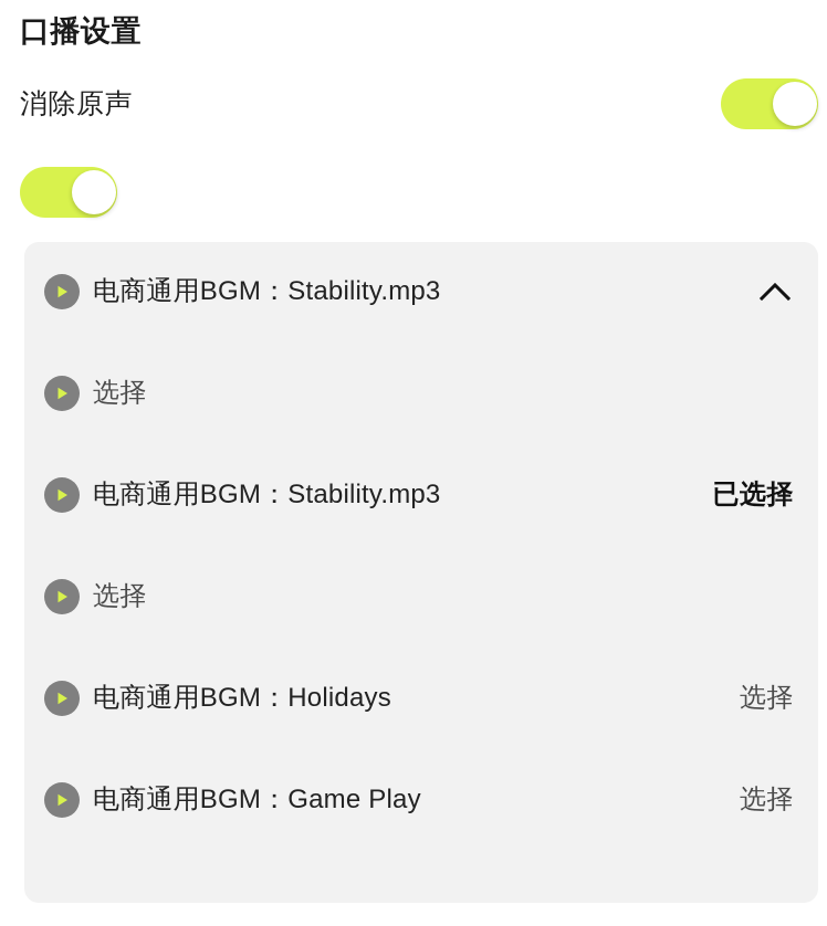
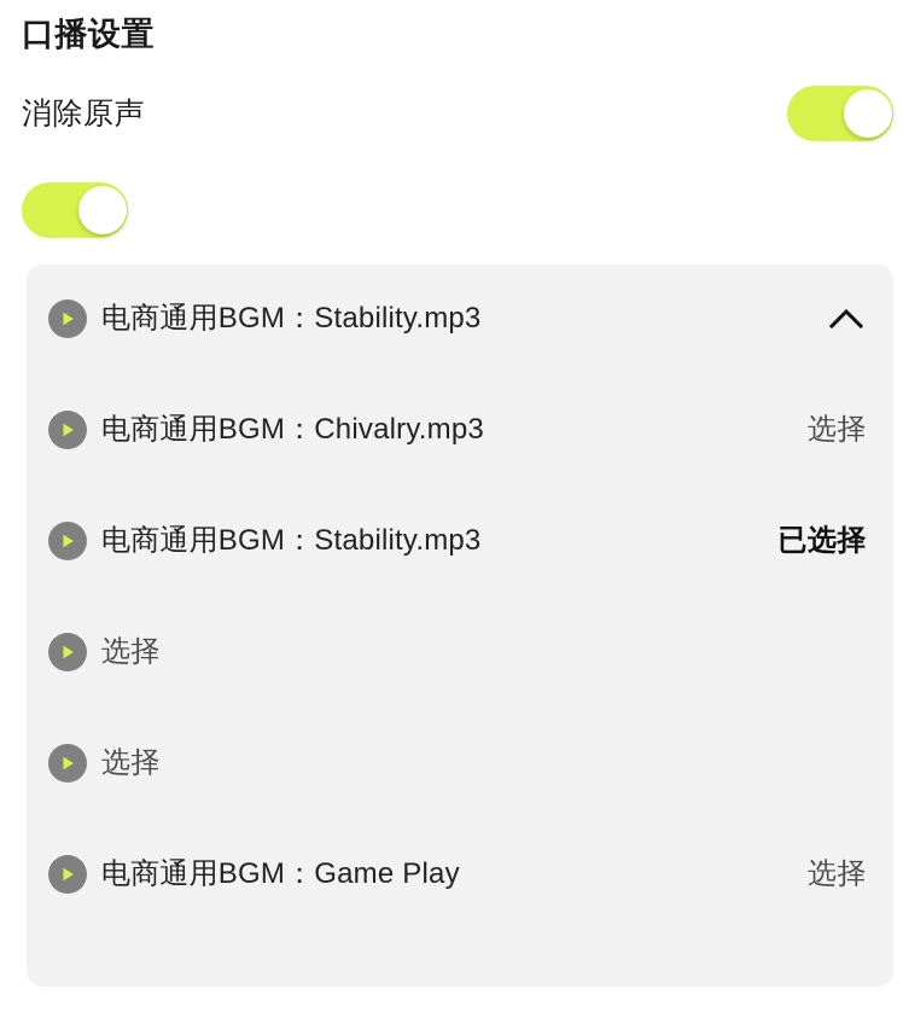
  口播设置
  消除原声
  电商通用BGM：Stability.mp3
+ 电商通用BGM：Chivalry.mp3
  选择
  电商通用BGM：Stability.mp3
  已选择
  选择
- 电商通用BGM：Holidays
  选择
  电商通用BGM：Game Play
  选择
